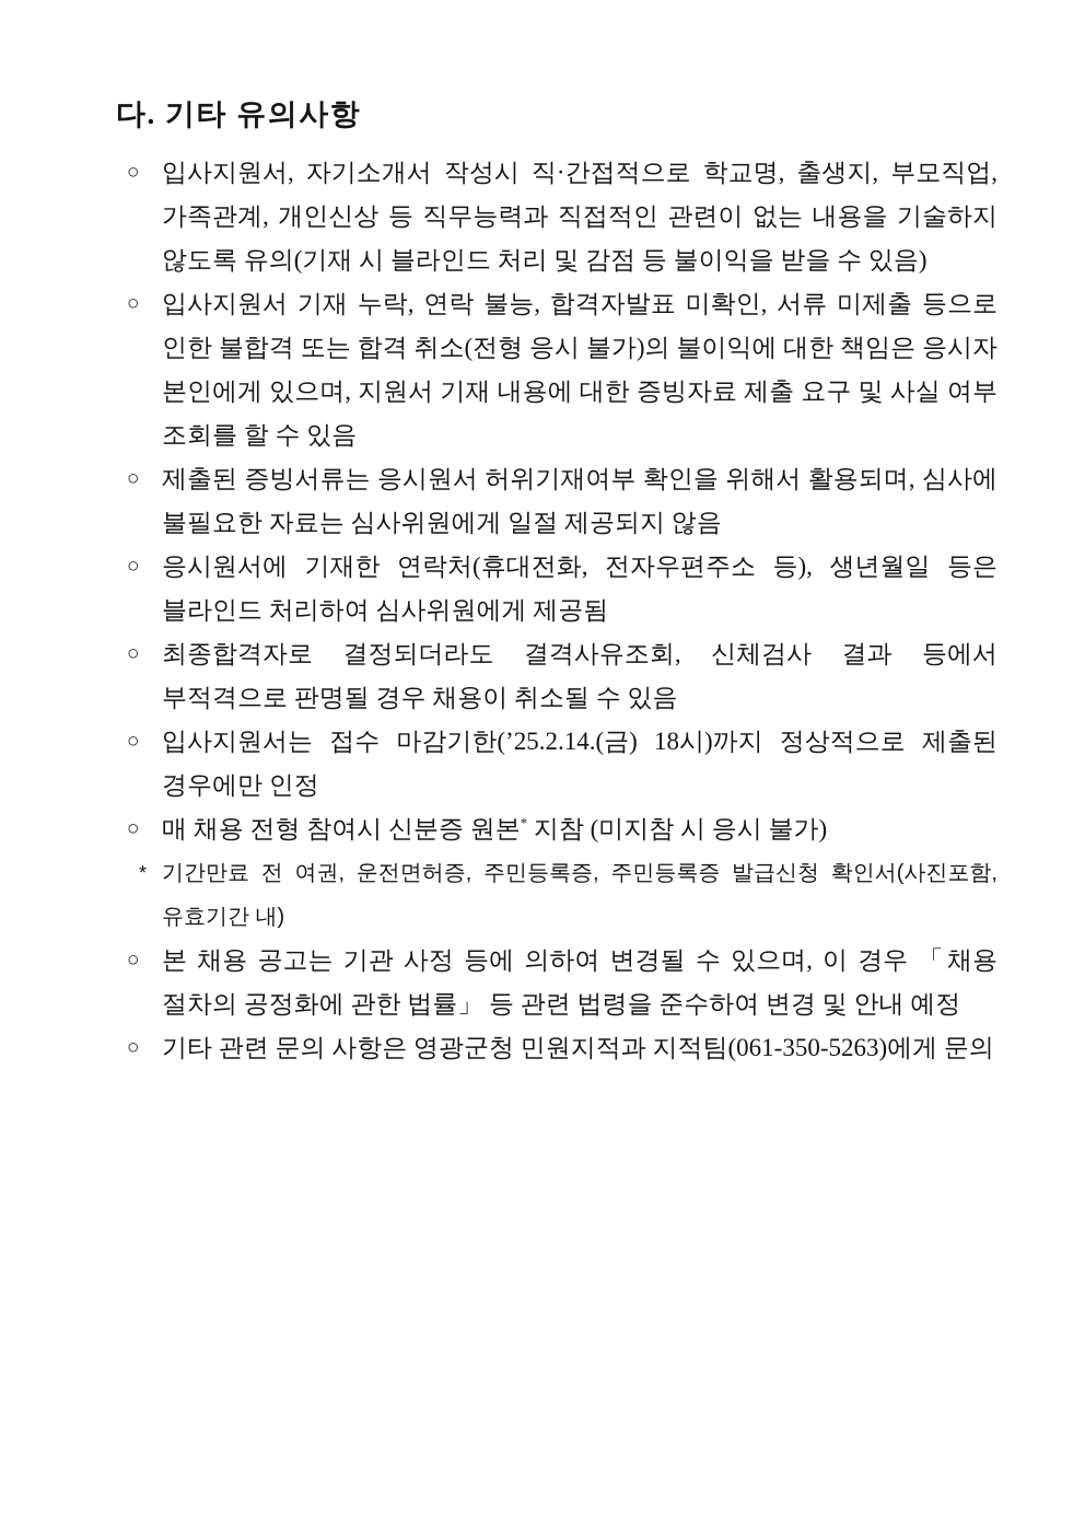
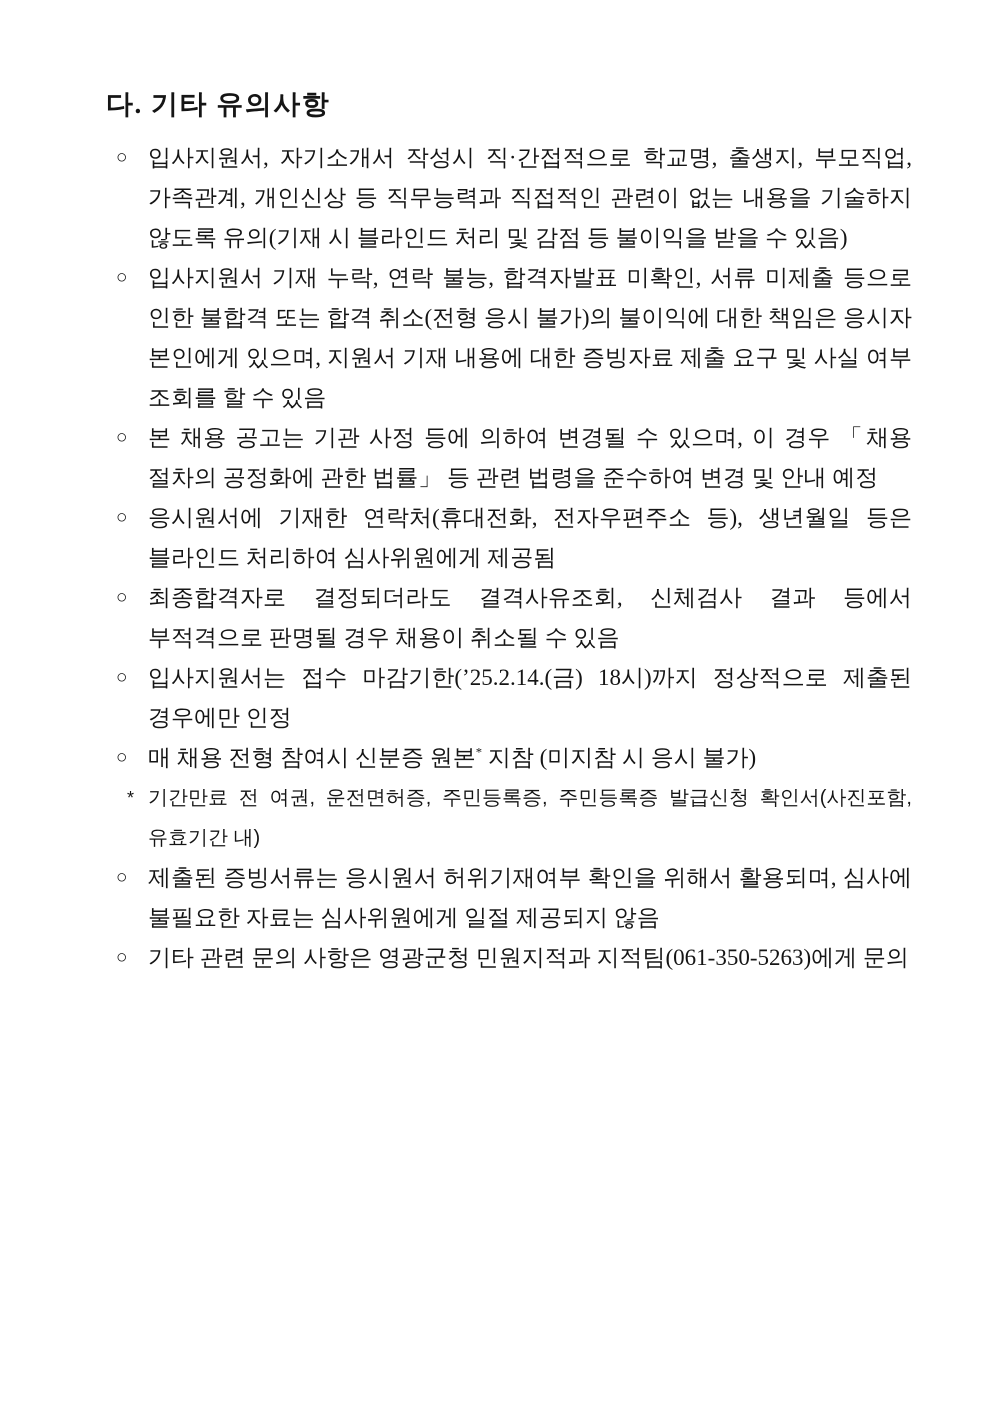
  다. 기타 유의사항
  ○
  입사지원서, 자기소개서 작성시 직·간접적으로 학교명, 출생지, 부모직업, 가족관계, 개인신상 등 직무능력과 직접적인 관련이 없는 내용을 기술하지 않도록 유의(기재 시 블라인드 처리 및 감점 등 불이익을 받을 수 있음)
  ○
  입사지원서 기재 누락, 연락 불능, 합격자발표 미확인, 서류 미제출 등으로 인한 불합격 또는 합격 취소(전형 응시 불가)의 불이익에 대한 책임은 응시자 본인에게 있으며, 지원서 기재 내용에 대한 증빙자료 제출 요구 및 사실 여부 조회를 할 수 있음
  ○
- 제출된 증빙서류는 응시원서 허위기재여부 확인을 위해서 활용되며, 심사에 불필요한 자료는 심사위원에게 일절 제공되지 않음
+ 본 채용 공고는 기관 사정 등에 의하여 변경될 수 있으며, 이 경우 「채용 절차의 공정화에 관한 법률」 등 관련 법령을 준수하여 변경 및 안내 예정
  ○
  응시원서에 기재한 연락처(휴대전화, 전자우편주소 등), 생년월일 등은 블라인드 처리하여 심사위원에게 제공됨
  ○
  최종합격자로 결정되더라도 결격사유조회, 신체검사 결과 등에서 부적격으로 판명될 경우 채용이 취소될 수 있음
  ○
  입사지원서는 접수 마감기한(’25.2.14.(금) 18시)까지 정상적으로 제출된 경우에만 인정
  ○
  매 채용 전형 참여시 신분증 원본* 지참 (미지참 시 응시 불가)
  *
  기간만료 전 여권, 운전면허증, 주민등록증, 주민등록증 발급신청 확인서(사진포함, 유효기간 내)
  ○
- 본 채용 공고는 기관 사정 등에 의하여 변경될 수 있으며, 이 경우 「채용 절차의 공정화에 관한 법률」 등 관련 법령을 준수하여 변경 및 안내 예정
+ 제출된 증빙서류는 응시원서 허위기재여부 확인을 위해서 활용되며, 심사에 불필요한 자료는 심사위원에게 일절 제공되지 않음
  ○
  기타 관련 문의 사항은 영광군청 민원지적과 지적팀(061-350-5263)에게 문의
